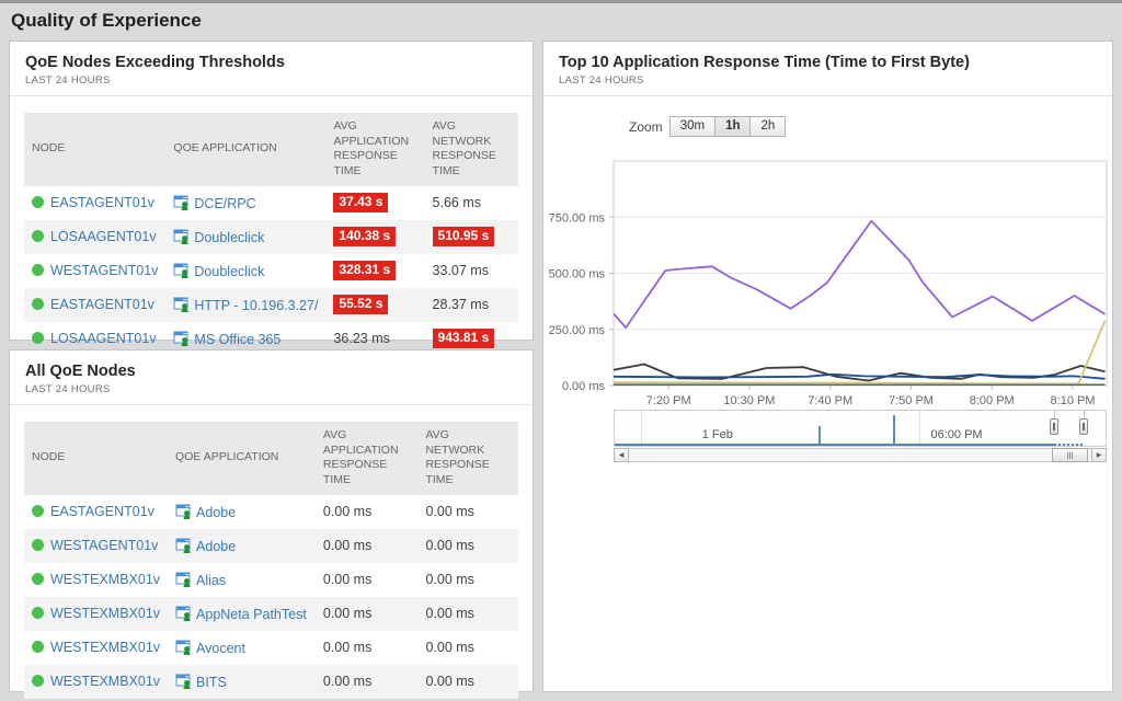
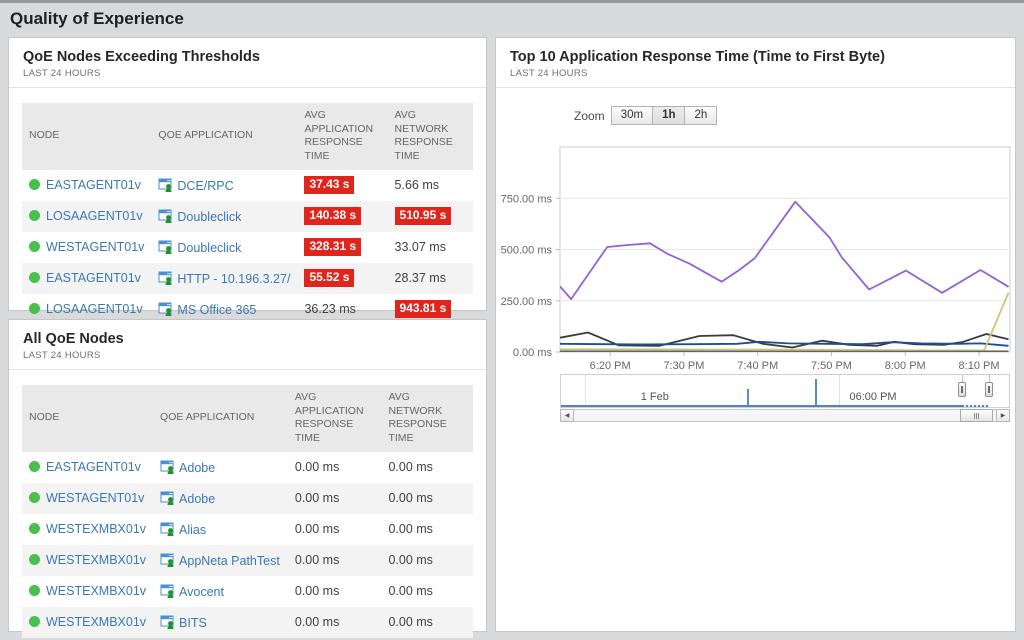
  Quality of Experience
  QoE Nodes Exceeding Thresholds
  LAST 24 HOURS
  NODE	QOE APPLICATION	AVG APPLICATION RESPONSE TIME	AVG NETWORK RESPONSE TIME
  EASTAGENT01v	DCE/RPC	37.43 s	5.66 ms
  LOSAAGENT01v	Doubleclick	140.38 s	510.95 s
  WESTAGENT01v	Doubleclick	328.31 s	33.07 ms
  EASTAGENT01v	HTTP - 10.196.3.27/	55.52 s	28.37 ms
  LOSAAGENT01v	MS Office 365	36.23 ms	943.81 s
  All QoE Nodes
  LAST 24 HOURS
  NODE	QOE APPLICATION	AVG APPLICATION RESPONSE TIME	AVG NETWORK RESPONSE TIME
  EASTAGENT01v	Adobe	0.00 ms	0.00 ms
  WESTAGENT01v	Adobe	0.00 ms	0.00 ms
  WESTEXMBX01v	Alias	0.00 ms	0.00 ms
  WESTEXMBX01v	AppNeta PathTest	0.00 ms	0.00 ms
  WESTEXMBX01v	Avocent	0.00 ms	0.00 ms
  WESTEXMBX01v	BITS	0.00 ms	0.00 ms
  Top 10 Application Response Time (Time to First Byte)
  LAST 24 HOURS
  Zoom
  30m
  1h
  2h
  750.00 ms
  500.00 ms
  250.00 ms
  0.00 ms
- 7:20 PM
+ 6:20 PM
- 10:30 PM
+ 7:30 PM
  7:40 PM
  7:50 PM
  8:00 PM
  8:10 PM
  1 Feb
  06:00 PM
